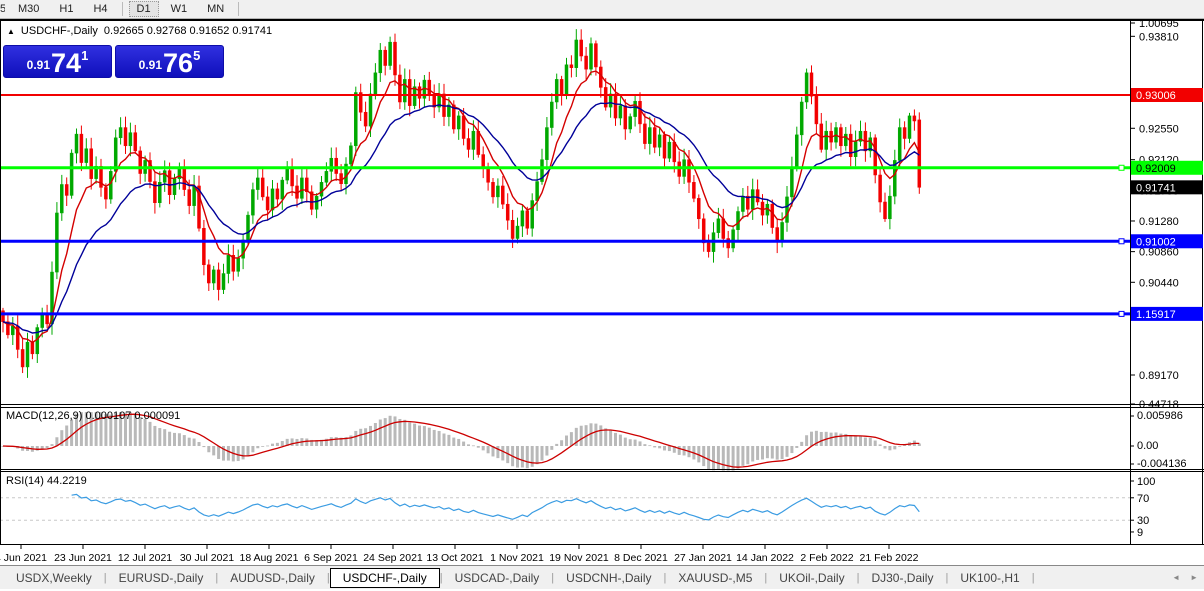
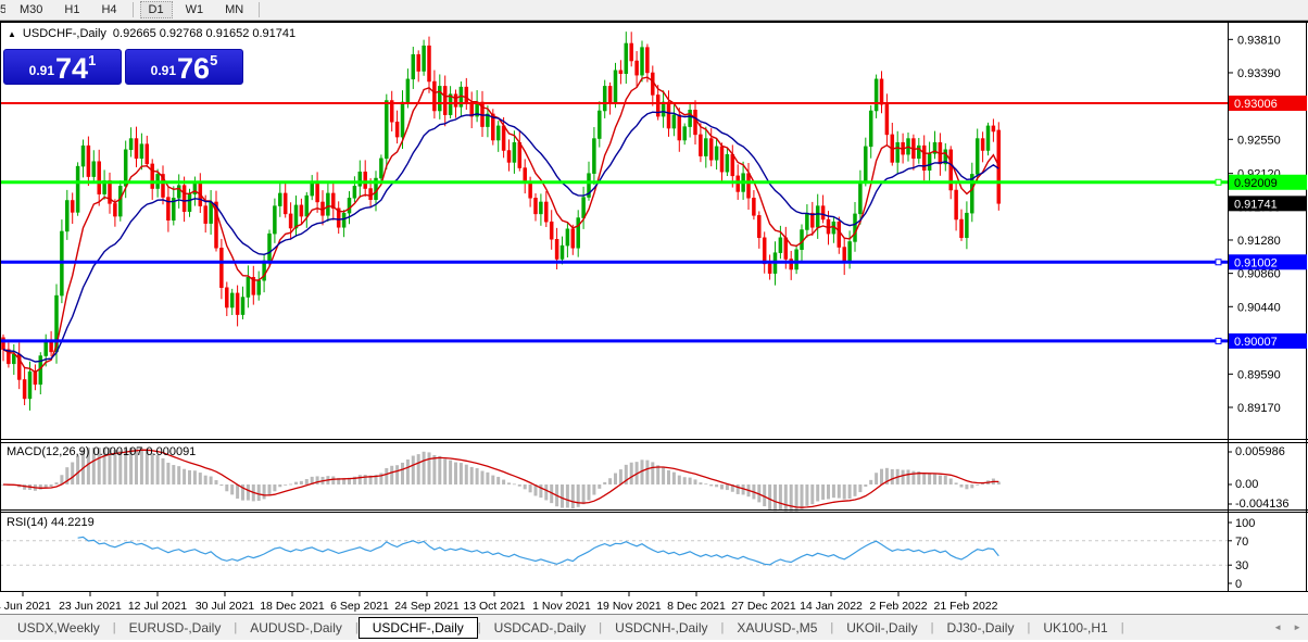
  5
  M30
  H1
  H4
  D1
  W1
  MN
  0.93810
- 0.44718
+ 0.93390
  0.92550
  0.92120
  0.91280
  0.90860
  0.90440
- 1.00695
+ 0.89590
  0.89170
  0.93006
  0.92009
  0.91002
- 1.15917
+ 0.90007
  0.91741
  0.005986
  0.00
  -0.004136
  100
  70
  30
- 9
+ 0
  Jun 2021
  23 Jun 2021
  12 Jul 2021
  30 Jul 2021
- 18 Aug 2021
+ 18 Dec 2021
  6 Sep 2021
  24 Sep 2021
  13 Oct 2021
  1 Nov 2021
  19 Nov 2021
  8 Dec 2021
- 27 Jan 2021
+ 27 Dec 2021
  14 Jan 2022
  2 Feb 2022
  21 Feb 2022
  ▲
  USDCHF-,Daily
  0.92665 0.92768 0.91652 0.91741
  0.91
  74
  1
  0.91
  76
  5
  MACD(12,26,9) 0.000107 0.000091
  RSI(14) 44.2219
  USDX,Weekly
  |
  EURUSD-,Daily
  |
  AUDUSD-,Daily
  |
  USDCHF-,Daily
  |
  USDCAD-,Daily
  |
  USDCNH-,Daily
  |
  XAUUSD-,M5
  |
  UKOil-,Daily
  |
  DJ30-,Daily
  |
  UK100-,H1
  |
  ◄
  ►
